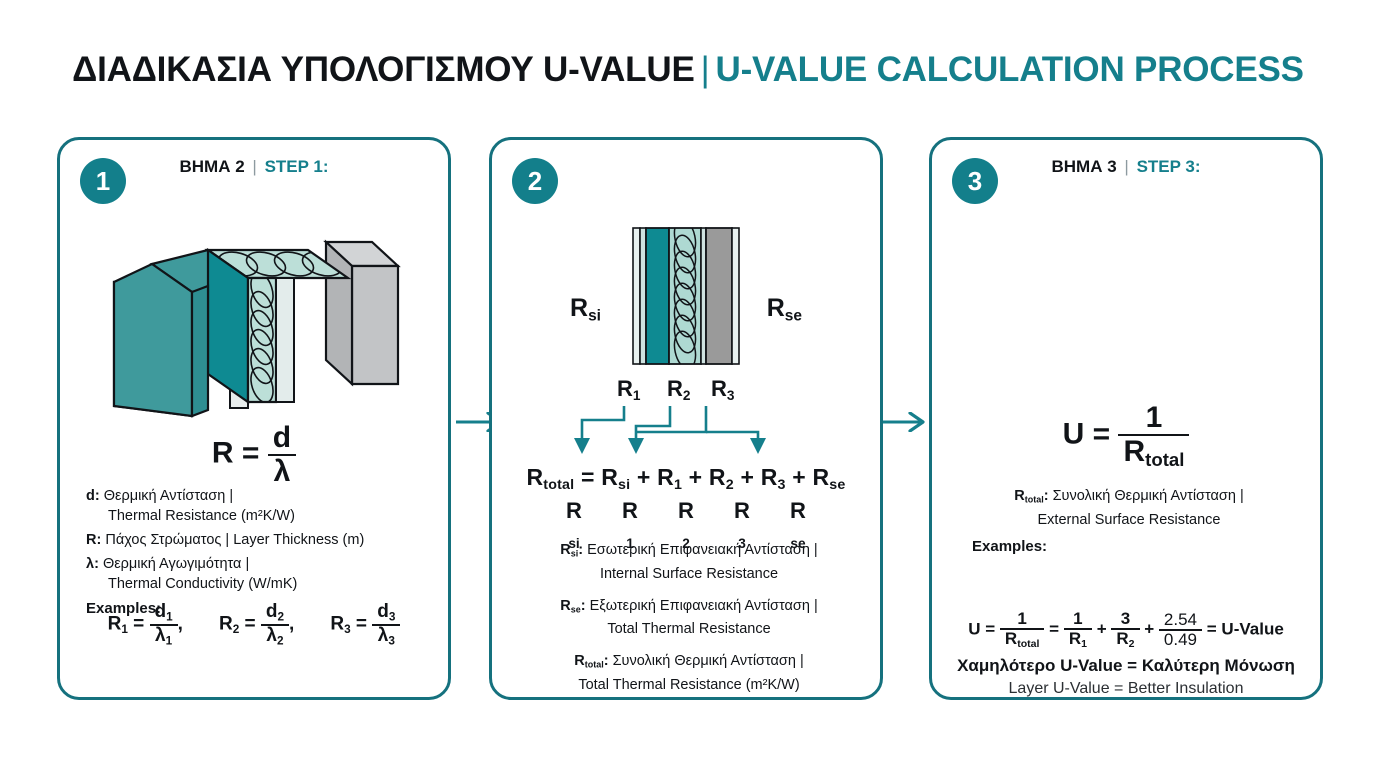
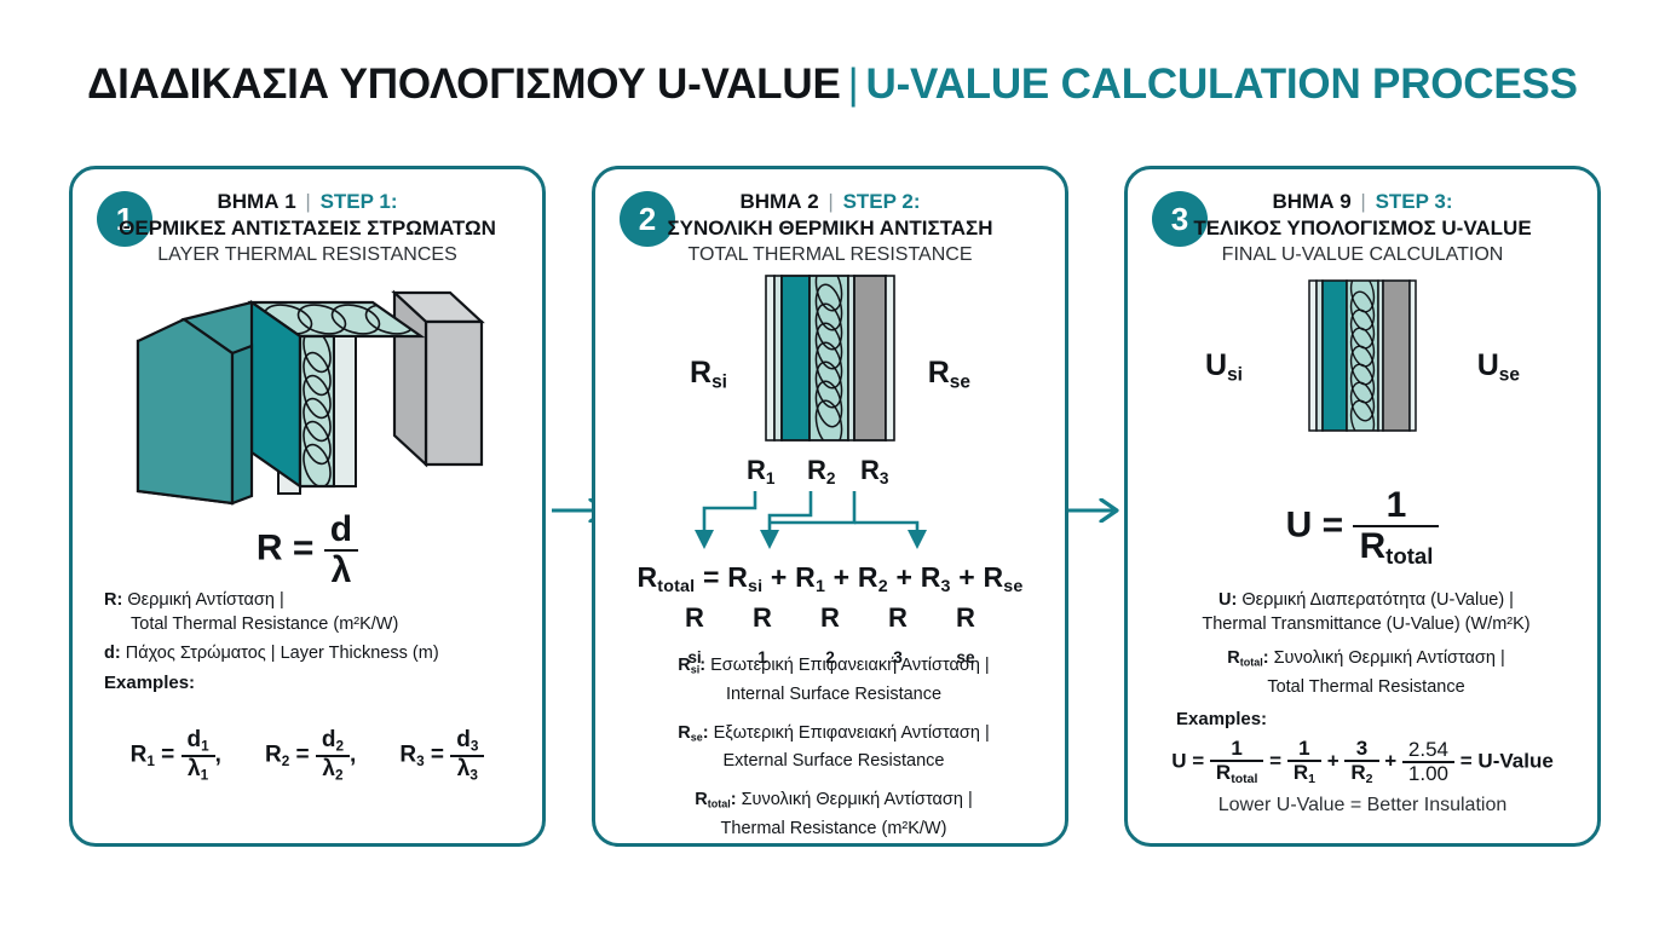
  ΔΙΑΔΙΚΑΣΙΑ ΥΠΟΛΟΓΙΣΜΟΥ U-VALUE | U-VALUE CALCULATION PROCESS
  1
- ΒΗΜΑ 2 | STEP 1:
+ ΒΗΜΑ 1 | STEP 1:
+ ΘΕΡΜΙΚΕΣ ΑΝΤΙΣΤΑΣΕΙΣ ΣΤΡΩΜΑΤΩΝ
+ LAYER THERMAL RESISTANCES
  R =
  d
  λ
- d: Θερμική Αντίσταση |
+ R: Θερμική Αντίσταση |
- Thermal Resistance (m²K/W)
+ Total Thermal Resistance (m²K/W)
- R: Πάχος Στρώματος | Layer Thickness (m)
+ d: Πάχος Στρώματος | Layer Thickness (m)
- λ: Θερμική Αγωγιμότητα |
- Thermal Conductivity (W/mK)
  Examples:
  R1 =
  d1
  λ1
  ,
  R2 =
  d2
  λ2
  ,
  R3 =
  d3
  λ3
  2
+ ΒΗΜΑ 2 | STEP 2:
+ ΣΥΝΟΛΙΚΗ ΘΕΡΜΙΚΗ ΑΝΤΙΣΤΑΣΗ
+ TOTAL THERMAL RESISTANCE
  Rsi
  Rse
  R1
  R2
  R3
  Rtotal = Rsi + R1 + R2 + R3 + Rse
  RsiR1R2R3Rse
  Rsi: Εσωτερική Επιφανειακή Αντίσταση |
  Internal Surface Resistance
  Rse: Εξωτερική Επιφανειακή Αντίσταση |
- Total Thermal Resistance
+ External Surface Resistance
  Rtotal: Συνολική Θερμική Αντίσταση |
- Total Thermal Resistance (m²K/W)
+ Thermal Resistance (m²K/W)
  3
- ΒΗΜΑ 3 | STEP 3:
+ ΒΗΜΑ 9 | STEP 3:
+ ΤΕΛΙΚΟΣ ΥΠΟΛΟΓΙΣΜΟΣ U-VALUE
+ FINAL U-VALUE CALCULATION
+ Usi
+ Use
  U =
  1
  Rtotal
+ U: Θερμική Διαπερατότητα (U-Value) |
+ Thermal Transmittance (U-Value) (W/m²K)
  Rtotal: Συνολική Θερμική Αντίσταση |
- External Surface Resistance
+ Total Thermal Resistance
  Examples:
  U =
  1
  Rtotal
  =
  1
  R1
  +
  3
  R2
  +
  2.54
- 0.49
+ 1.00
  = U-Value
- Χαμηλότερο U-Value = Καλύτερη Μόνωση
- Layer U-Value = Better Insulation
+ Lower U-Value = Better Insulation
